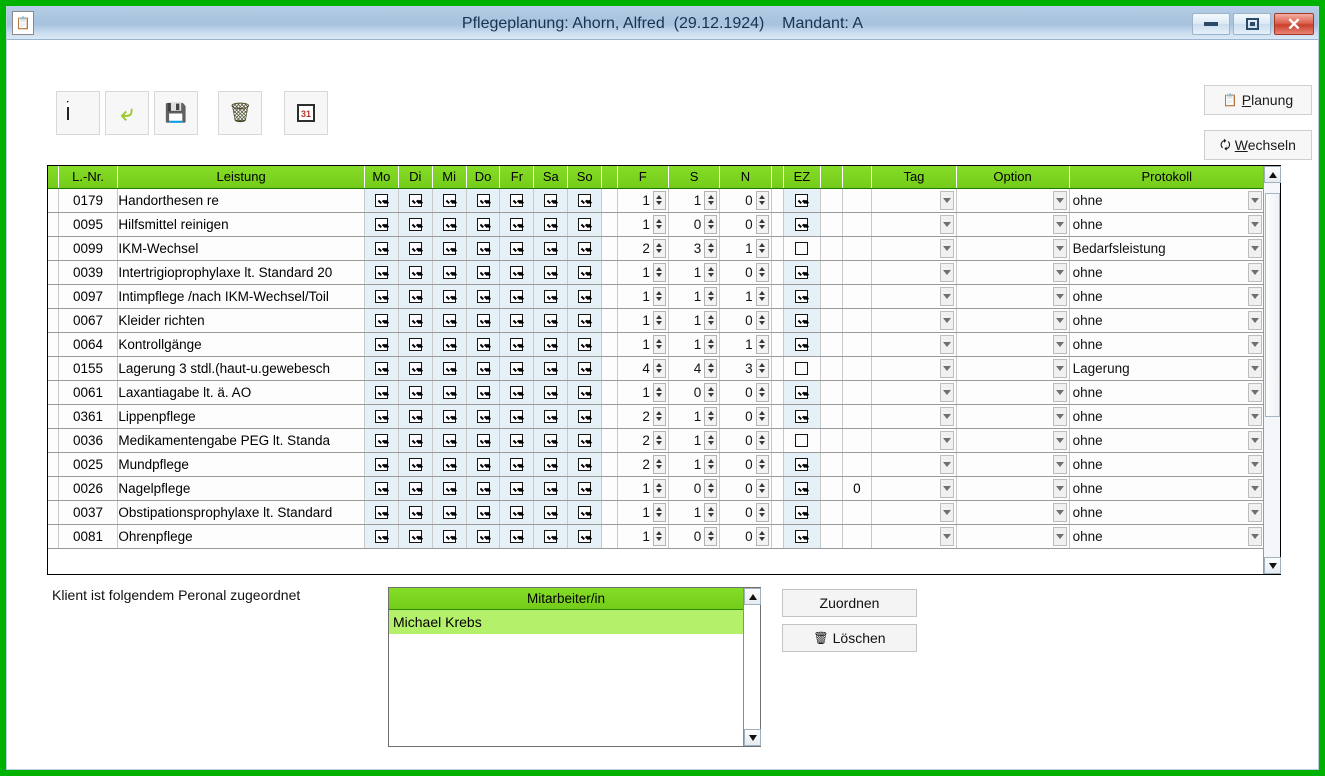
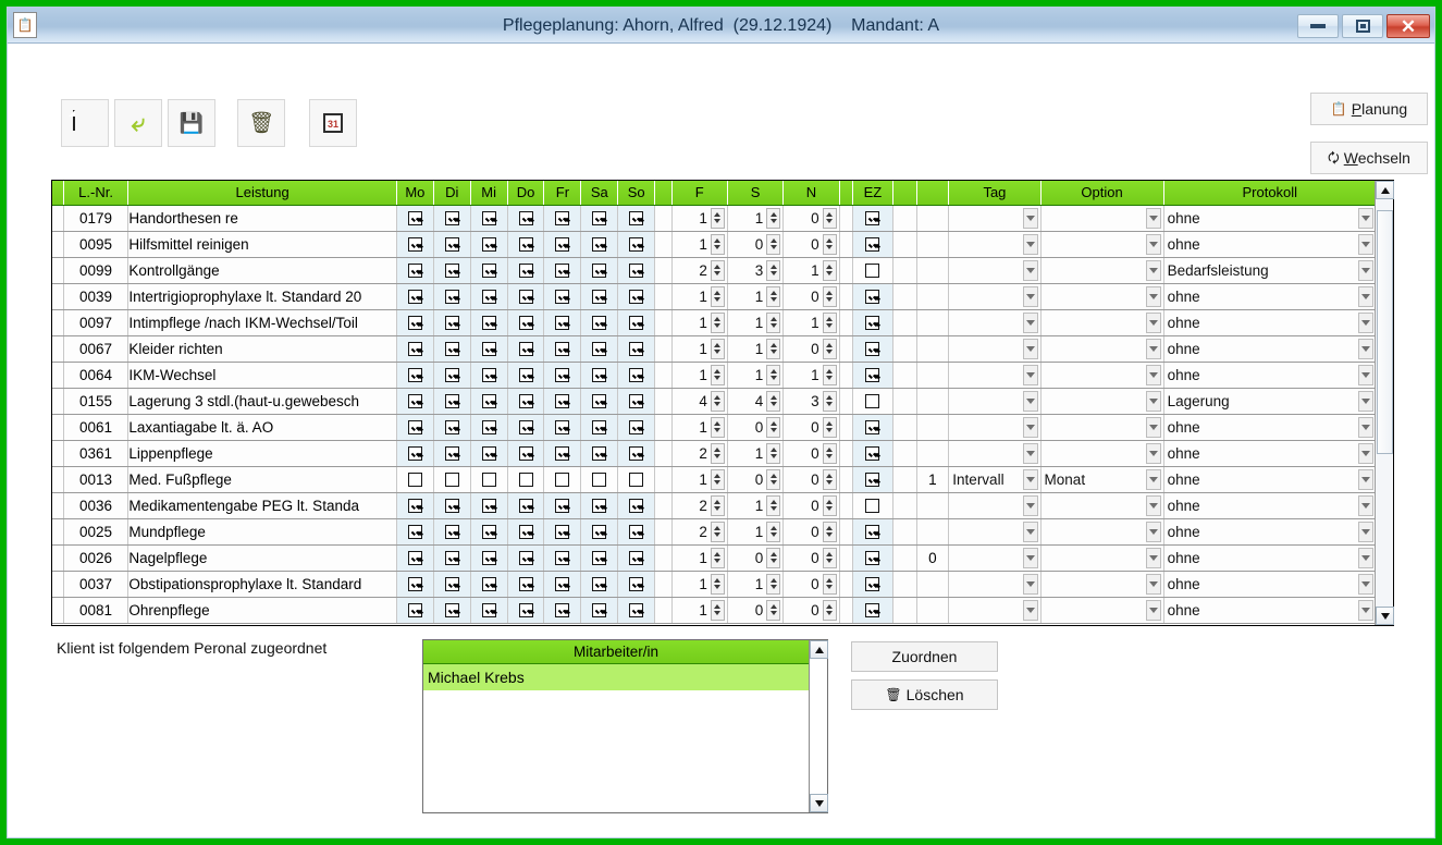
  📋
  Pflegeplanung: Ahorn, Alfred (29.12.1924) Mandant: A
  ✕
  ⤶
  💾
  🗑
  31
  📋
  Planung
  🗘
  Wechseln
  	L.-Nr.	Leistung	Mo	Di	Mi	Do	Fr	Sa	So		F	S	N		EZ			Tag	Option	Protokoll
  	0179	Handorthesen re									1	1	0							ohne
  	0095	Hilfsmittel reinigen									1	0	0							ohne
- 	0099	IKM-Wechsel									2	3	1							Bedarfsleistung
+ 	0099	Kontrollgänge									2	3	1							Bedarfsleistung
  	0039	Intertrigioprophylaxe lt. Standard 20									1	1	0							ohne
  	0097	Intimpflege /nach IKM-Wechsel/Toil									1	1	1							ohne
  	0067	Kleider richten									1	1	0							ohne
- 	0064	Kontrollgänge									1	1	1							ohne
+ 	0064	IKM-Wechsel									1	1	1							ohne
  	0155	Lagerung 3 stdl.(haut-u.gewebesch									4	4	3							Lagerung
  	0061	Laxantiagabe lt. ä. AO									1	0	0							ohne
  	0361	Lippenpflege									2	1	0							ohne
+ 	0013	Med. Fußpflege									1	0	0				1	Intervall	Monat	ohne
  	0036	Medikamentengabe PEG lt. Standa									2	1	0							ohne
  	0025	Mundpflege									2	1	0							ohne
  	0026	Nagelpflege									1	0	0				0			ohne
  	0037	Obstipationsprophylaxe lt. Standard									1	1	0							ohne
  	0081	Ohrenpflege									1	0	0							ohne
  Klient ist folgendem Peronal zugeordnet
  Mitarbeiter/in
  Michael Krebs
  Zuordnen
  🗑
  Löschen
